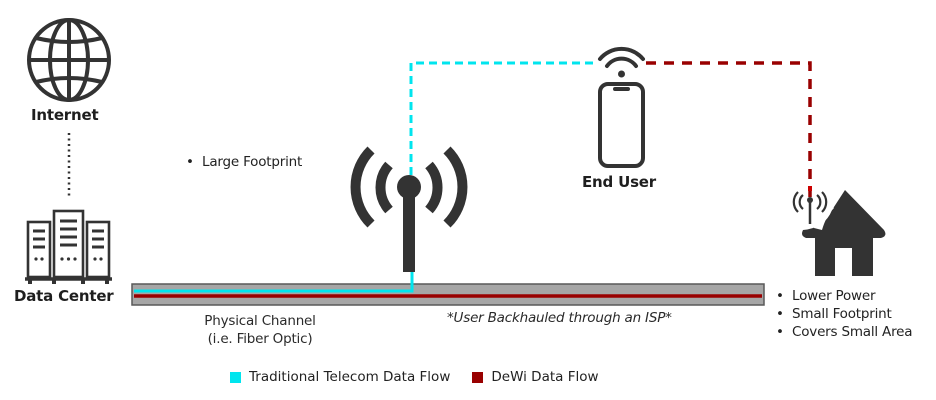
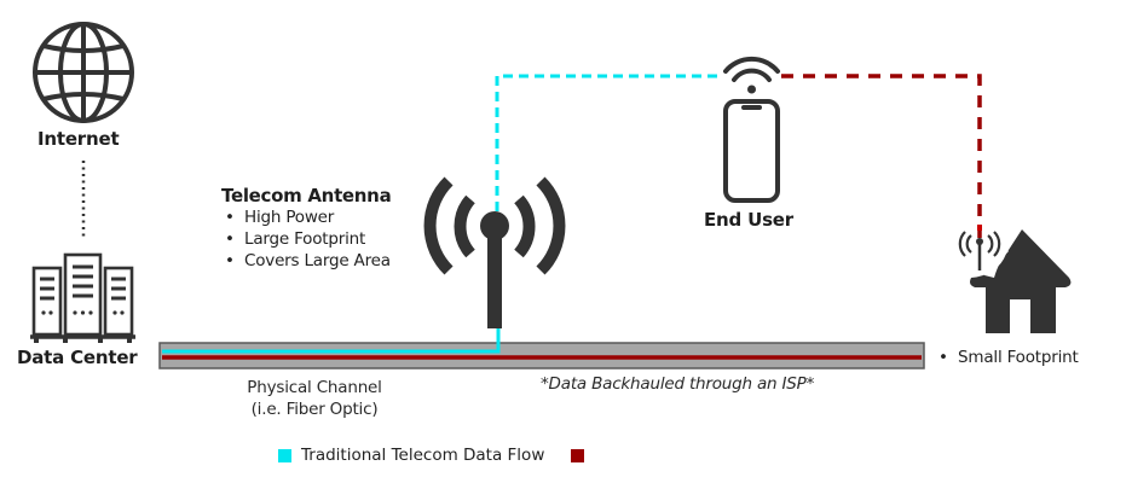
  Internet
  Data Center
+ Telecom Antenna
+ High Power
  Large Footprint
+ Covers Large Area
  End User
- Lower Power
  Small Footprint
- Covers Small Area
  Physical Channel
  (i.e. Fiber Optic)
- *User Backhauled through an ISP*
+ *Data Backhauled through an ISP*
  Traditional Telecom Data Flow
- DeWi Data Flow
